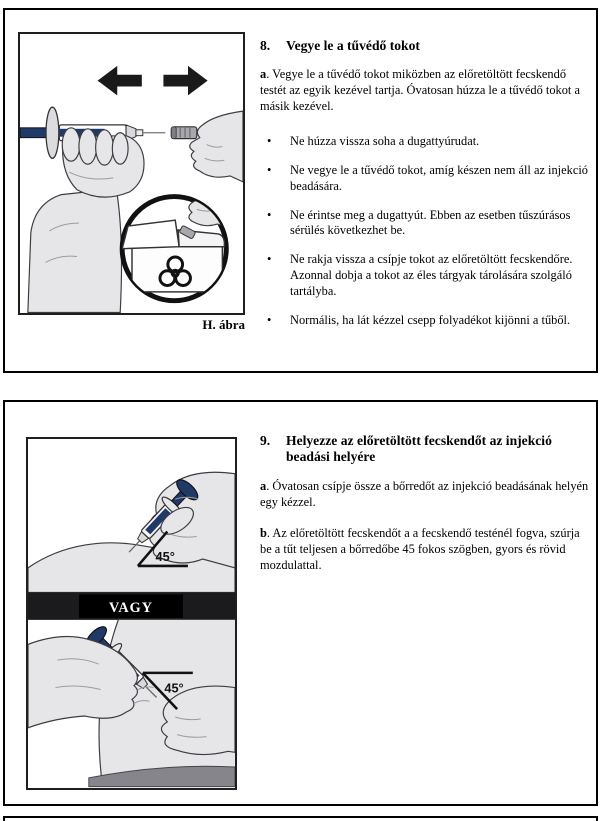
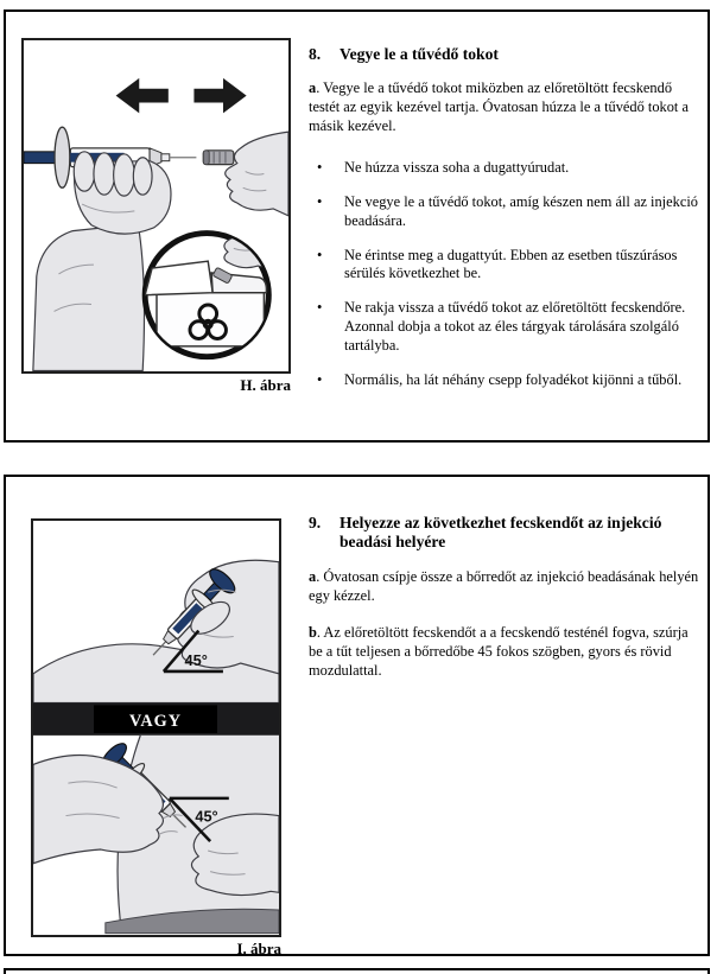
  H. ábra
  8.
  Vegye le a tűvédő tokot
  a. Vegye le a tűvédő tokot miközben az előretöltött fecskendő testét az egyik kezével tartja. Óvatosan húzza le a tűvédő tokot a másik kezével.
  •
  Ne húzza vissza soha a dugattyúrudat.
  •
  Ne vegye le a tűvédő tokot, amíg készen nem áll az injekció beadására.
  •
  Ne érintse meg a dugattyút. Ebben az esetben tűszúrásos sérülés következhet be.
  •
- Ne rakja vissza a csípje tokot az előretöltött fecskendőre. Azonnal dobja a tokot az éles tárgyak tárolására szolgáló tartályba.
+ Ne rakja vissza a tűvédő tokot az előretöltött fecskendőre. Azonnal dobja a tokot az éles tárgyak tárolására szolgáló tartályba.
  •
- Normális, ha lát kézzel csepp folyadékot kijönni a tűből.
+ Normális, ha lát néhány csepp folyadékot kijönni a tűből.
  45°
  VAGY
  45°
+ I. ábra
  9.
- Helyezze az előretöltött fecskendőt az injekció beadási helyére
+ Helyezze az következhet fecskendőt az injekció beadási helyére
  a. Óvatosan csípje össze a bőrredőt az injekció beadásának helyén egy kézzel.
  b. Az előretöltött fecskendőt a a fecskendő testénél fogva, szúrja be a tűt teljesen a bőrredőbe 45 fokos szögben, gyors és rövid mozdulattal.
